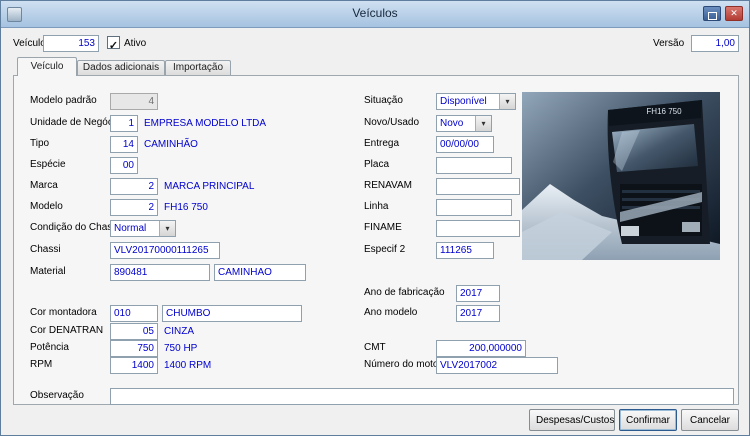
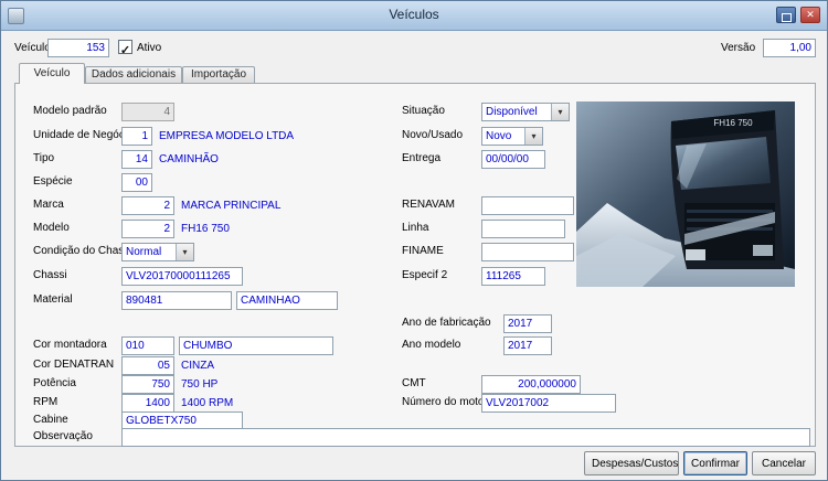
  Veículos
  ✕
  Veícul
  153
  ✓
  Ativo
  Versão
  1,00
  Veículo
  Dados adicionais
  Importação
  Modelo padrão
  4
  Unidade de Negó
  1
  EMPRESA MODELO LTDA
  Tipo
  14
  CAMINHÃO
  Espécie
  00
  Marca
  2
  MARCA PRINCIPAL
  Modelo
  2
  FH16 750
  Condição do Cha
  Normal
  ▾
  Chassi
  VLV20170000111265
  Material
  890481
  CAMINHAO
  Cor montadora
  010
  CHUMBO
  Cor DENATRAN
  05
  CINZA
  Potência
  750
  750 HP
  RPM
  1400
  1400 RPM
+ Cabine
+ GLOBETX750
  Observação
  Situação
  Disponível
  ▾
  Novo/Usado
  Novo
  ▾
  Entrega
  00/00/00
- Placa
  RENAVAM
  Linha
  FINAME
  Especif 2
  111265
  Ano de fabricação
  2017
  Ano modelo
  2017
  CMT
  200,000000
  Número do mot
  VLV2017002
  FH16 750
  Despesas/Custos
  Confirmar
  Cancelar
